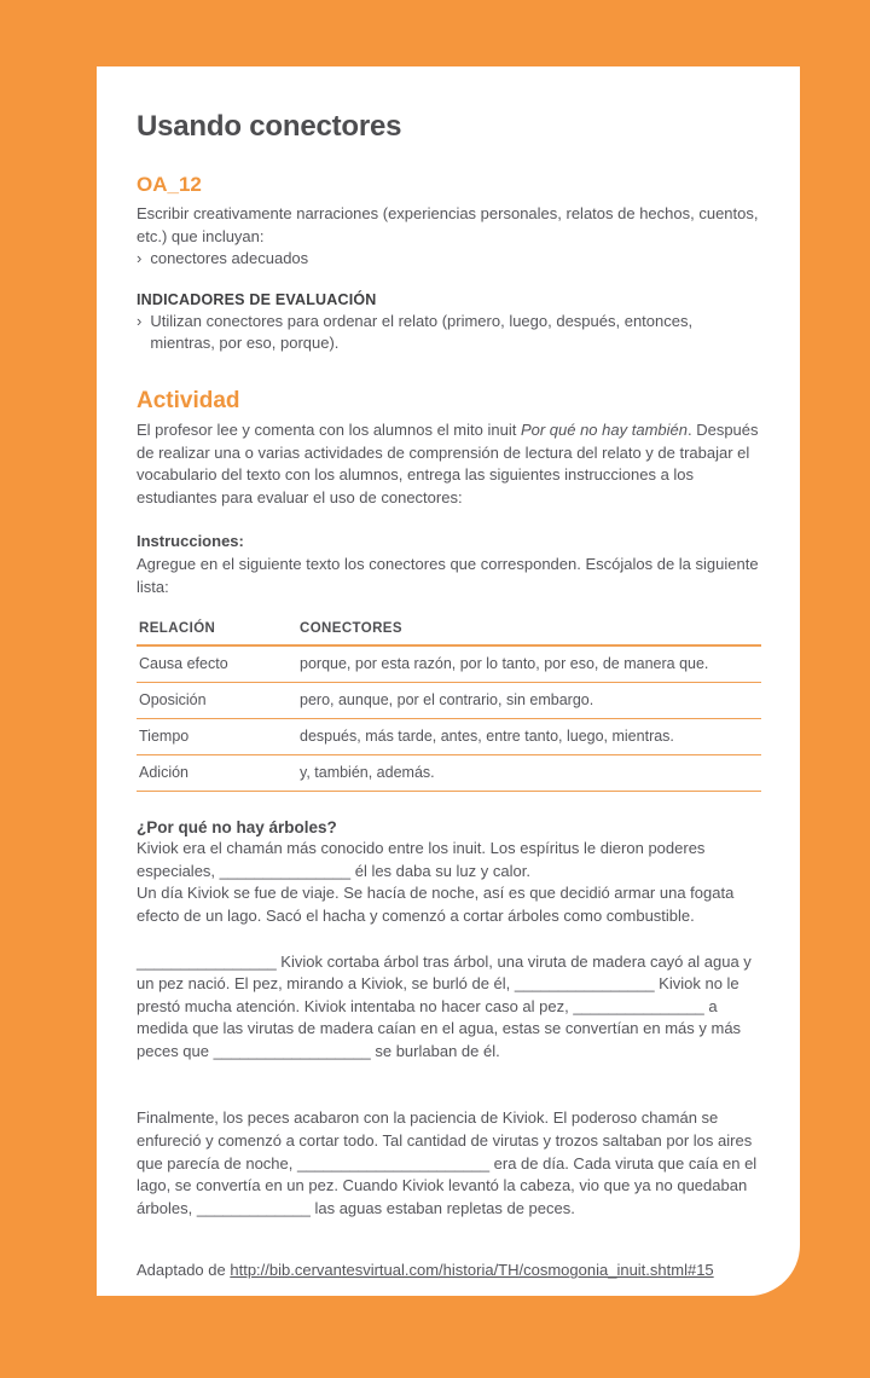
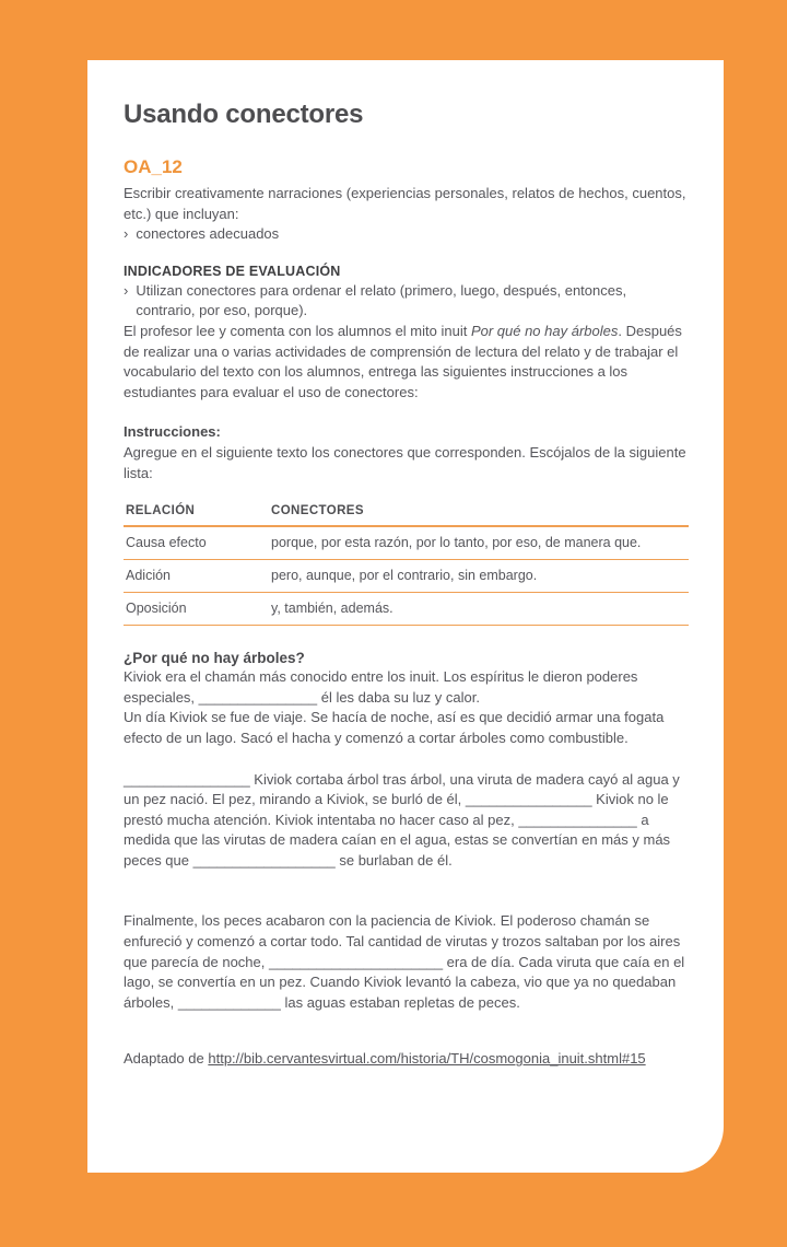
  Usando conectores
  OA_12
  Escribir creativamente narraciones (experiencias personales, relatos de hechos, cuentos, etc.) que incluyan:
  ›
  conectores adecuados
  INDICADORES DE EVALUACIÓN
  ›
- Utilizan conectores para ordenar el relato (primero, luego, después, entonces, mientras, por eso, porque).
+ Utilizan conectores para ordenar el relato (primero, luego, después, entonces, contrario, por eso, porque).
- Actividad
- El profesor lee y comenta con los alumnos el mito inuit Por qué no hay también. Después de realizar una o varias actividades de comprensión de lectura del relato y de trabajar el vocabulario del texto con los alumnos, entrega las siguientes instrucciones a los estudiantes para evaluar el uso de conectores:
+ El profesor lee y comenta con los alumnos el mito inuit Por qué no hay árboles. Después de realizar una o varias actividades de comprensión de lectura del relato y de trabajar el vocabulario del texto con los alumnos, entrega las siguientes instrucciones a los estudiantes para evaluar el uso de conectores:
  Instrucciones:
  Agregue en el siguiente texto los conectores que corresponden. Escójalos de la siguiente lista:
  RELACIÓN	CONECTORES
  Causa efecto	porque, por esta razón, por lo tanto, por eso, de manera que.
- Oposición	pero, aunque, por el contrario, sin embargo.
+ Adición	pero, aunque, por el contrario, sin embargo.
- Tiempo	después, más tarde, antes, entre tanto, luego, mientras.
- Adición	y, también, además.
+ Oposición	y, también, además.
  ¿Por qué no hay árboles?
  Kiviok era el chamán más conocido entre los inuit. Los espíritus le dieron poderes especiales, _______________ él les daba su luz y calor.
  Un día Kiviok se fue de viaje. Se hacía de noche, así es que decidió armar una fogata efecto de un lago. Sacó el hacha y comenzó a cortar árboles como combustible.
  ________________ Kiviok cortaba árbol tras árbol, una viruta de madera cayó al agua y un pez nació. El pez, mirando a Kiviok, se burló de él, ________________ Kiviok no le prestó mucha atención. Kiviok intentaba no hacer caso al pez, _______________ a medida que las virutas de madera caían en el agua, estas se convertían en más y más peces que __________________ se burlaban de él.
  Finalmente, los peces acabaron con la paciencia de Kiviok. El poderoso chamán se enfureció y comenzó a cortar todo. Tal cantidad de virutas y trozos saltaban por los aires que parecía de noche, ______________________ era de día. Cada viruta que caía en el lago, se convertía en un pez. Cuando Kiviok levantó la cabeza, vio que ya no quedaban árboles, _____________ las aguas estaban repletas de peces.
  Adaptado de http://bib.cervantesvirtual.com/historia/TH/cosmogonia_inuit.shtml#15
